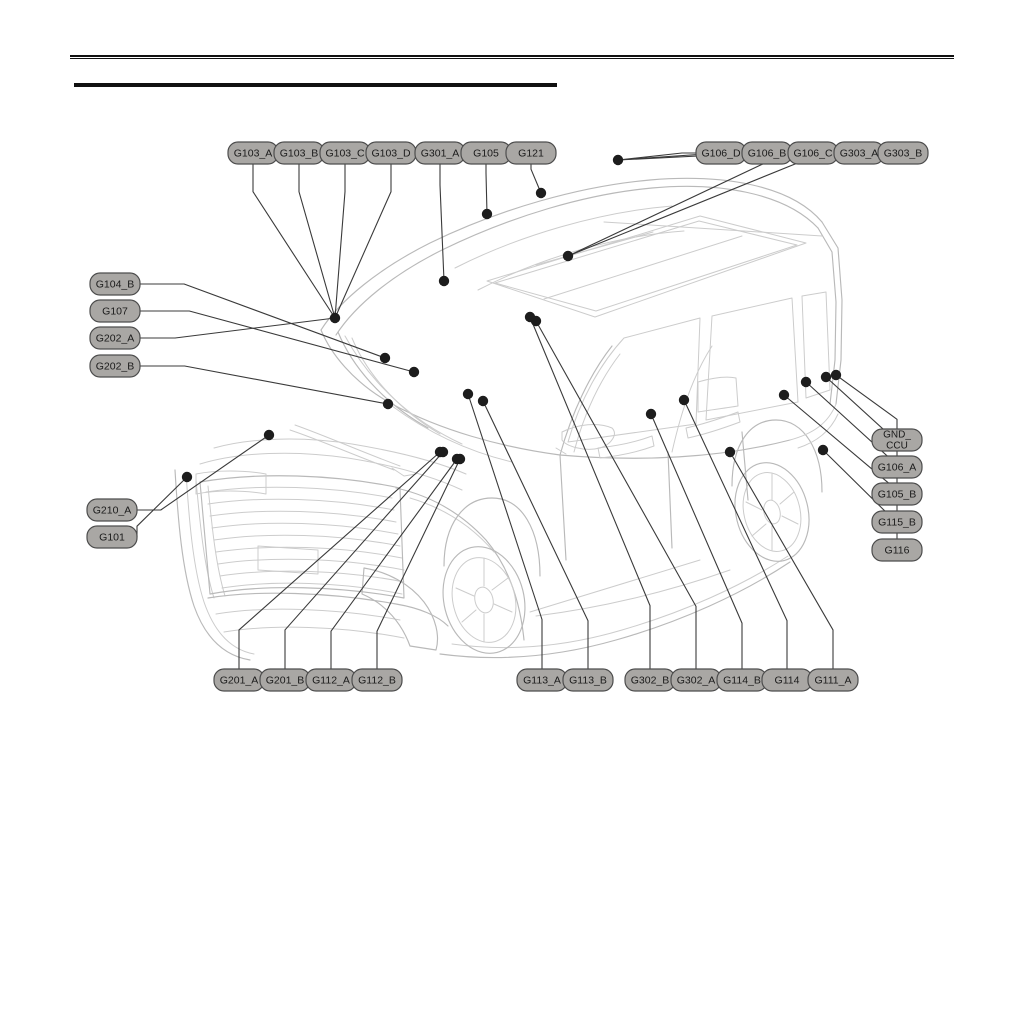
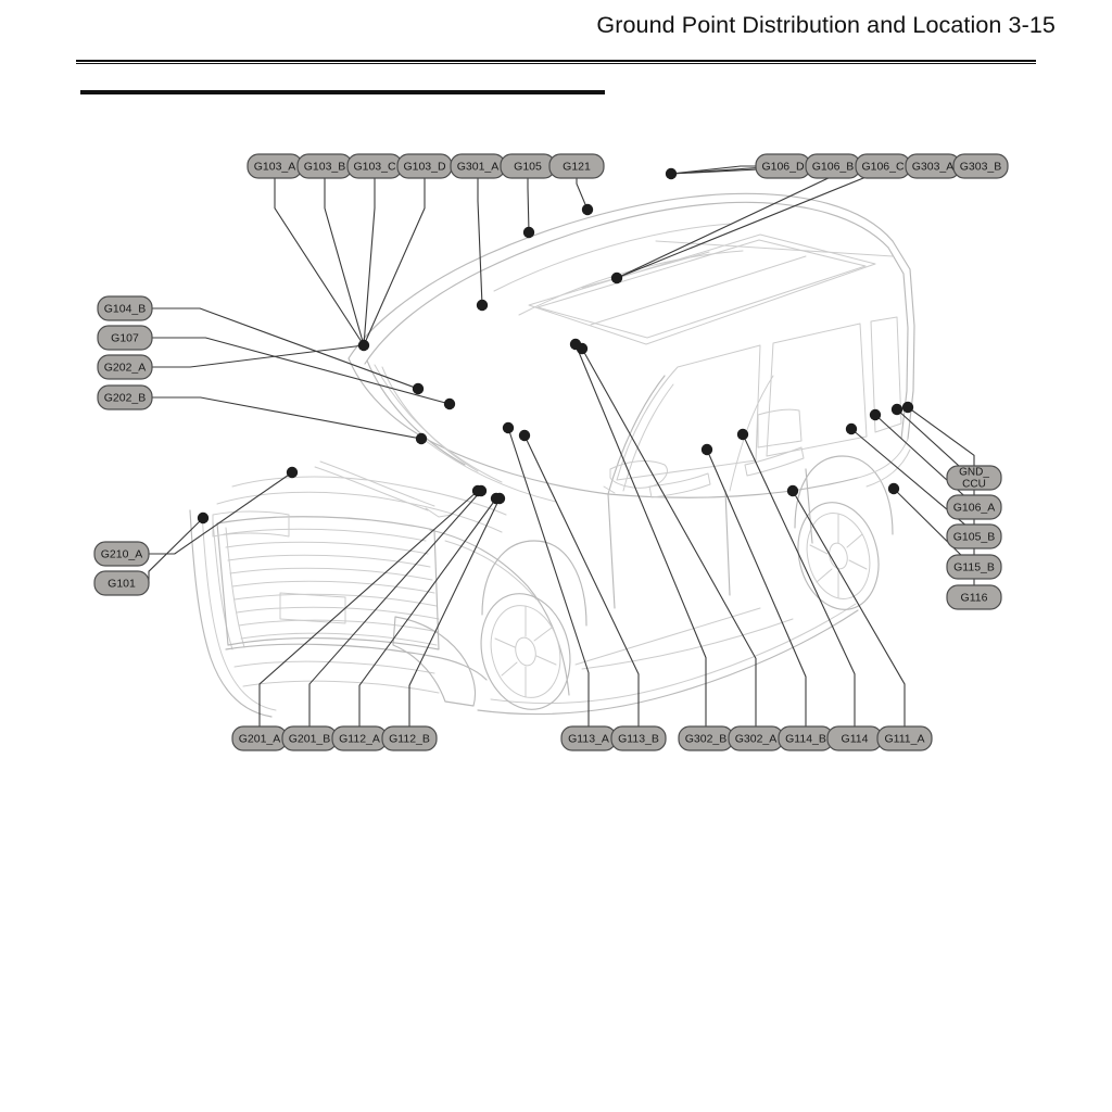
+ Ground Point Distribution and Location 3-15
  G103_A
  G103_B
  G103_C
  G103_D
  G301_A
  G105
  G121
  G106_D
  G106_B
  G106_C
  G303_A
  G303_B
  G104_B
  G107
  G202_A
  G202_B
  G210_A
  G101
  GND_
  CCU
  G106_A
  G105_B
  G115_B
  G116
  G201_A
  G201_B
  G112_A
  G112_B
  G113_A
  G113_B
  G302_B
  G302_A
  G114_B
  G114
  G111_A
